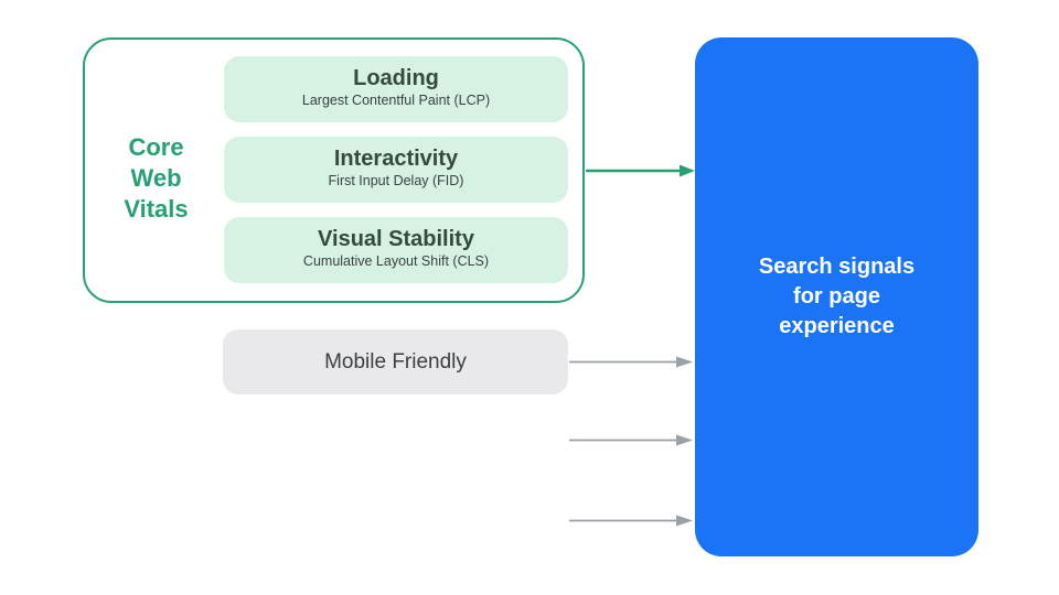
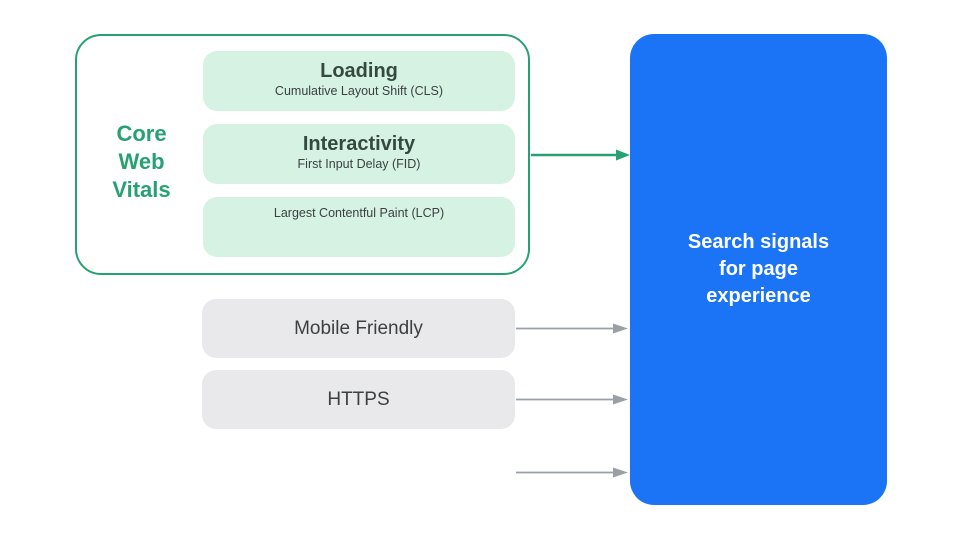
  Core
  Web
  Vitals
  Loading
- Largest Contentful Paint (LCP)
+ Cumulative Layout Shift (CLS)
  Interactivity
  First Input Delay (FID)
- Visual Stability
- Cumulative Layout Shift (CLS)
+ Largest Contentful Paint (LCP)
  Mobile Friendly
+ HTTPS
  Search signals
  for page
  experience
